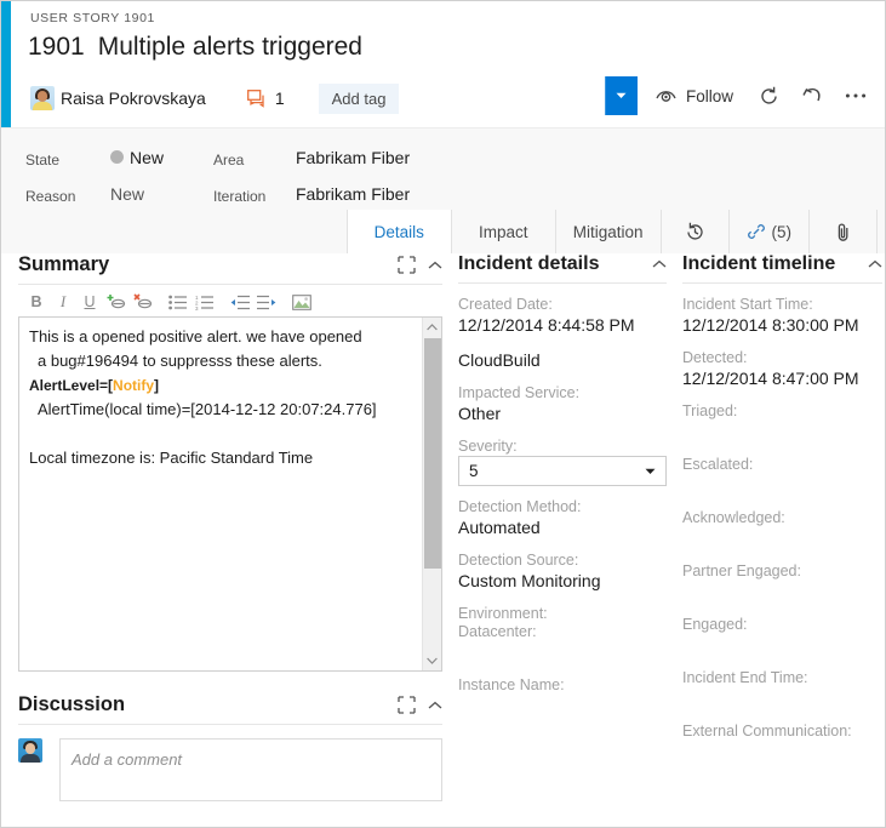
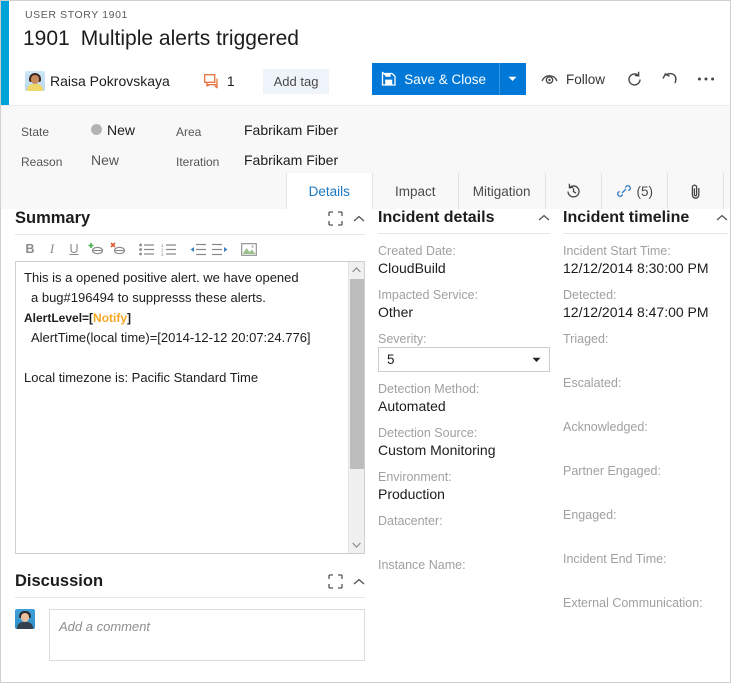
  USER STORY 1901
  1901
  Multiple alerts triggered
  Raisa Pokrovskaya
  1
  Add tag
+ Save & Close
  Follow
  State
  New
  Reason
  New
  Area
  Fabrikam Fiber
  Iteration
  Fabrikam Fiber
  Details
  Impact
  Mitigation
  (5)
  Summary
  B
  I
  U
  This is a opened positive alert. we have opened
  a bug#196494 to suppresss these alerts.
  AlertLevel=[Notify]
  AlertTime(local time)=[2014-12-12 20:07:24.776]
  Local timezone is: Pacific Standard Time
  Discussion
  Add a comment
  Incident details
  Created Date:
- 12/12/2014 8:44:58 PM
  CloudBuild
  Impacted Service:
  Other
  Severity:
  5
  Detection Method:
  Automated
  Detection Source:
  Custom Monitoring
  Environment:
+ Production
  Datacenter:
  Instance Name:
  Incident timeline
  Incident Start Time:
  12/12/2014 8:30:00 PM
  Detected:
  12/12/2014 8:47:00 PM
  Triaged:
  Escalated:
  Acknowledged:
  Partner Engaged:
  Engaged:
  Incident End Time:
  External Communication:
